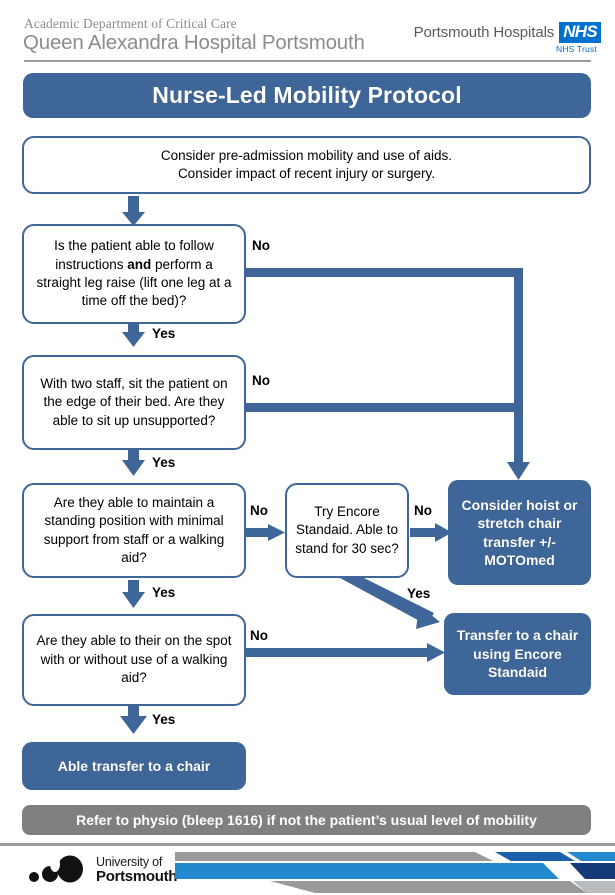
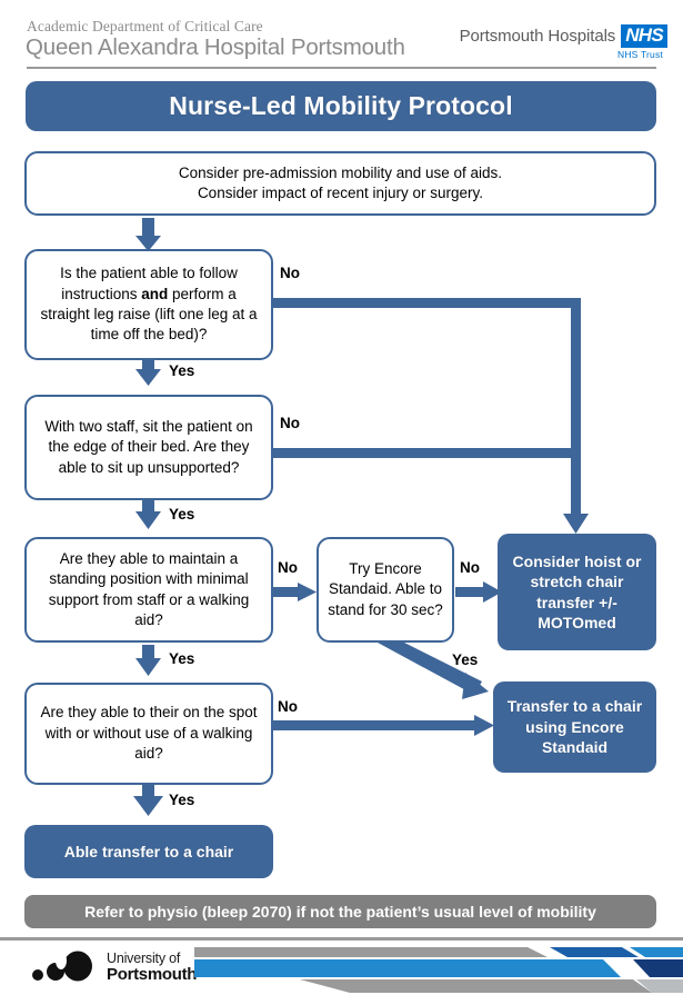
  Academic Department of Critical Care
  Queen Alexandra Hospital Portsmouth
  Portsmouth Hospitals
  NHS
  NHS Trust
  Nurse-Led Mobility Protocol
  Consider pre-admission mobility and use of aids.
  Consider impact of recent injury or surgery.
  Is the patient able to follow instructions and perform a straight leg raise (lift one leg at a time off the bed)?
  No
  Yes
  With two staff, sit the patient on the edge of their bed. Are they able to sit up unsupported?
  No
  Yes
  Are they able to maintain a standing position with minimal support from staff or a walking aid?
  No
  Yes
  Try Encore Standaid. Able to stand for 30 sec?
  No
  Yes
  Are they able to their on the spot with or without use of a walking aid?
  No
  Yes
  Consider hoist or stretch chair transfer +/- MOTOmed
  Transfer to a chair using Encore Standaid
  Able transfer to a chair
- Refer to physio (bleep 1616) if not the patient’s usual level of mobility
+ Refer to physio (bleep 2070) if not the patient’s usual level of mobility
  University of
  Portsmouth
